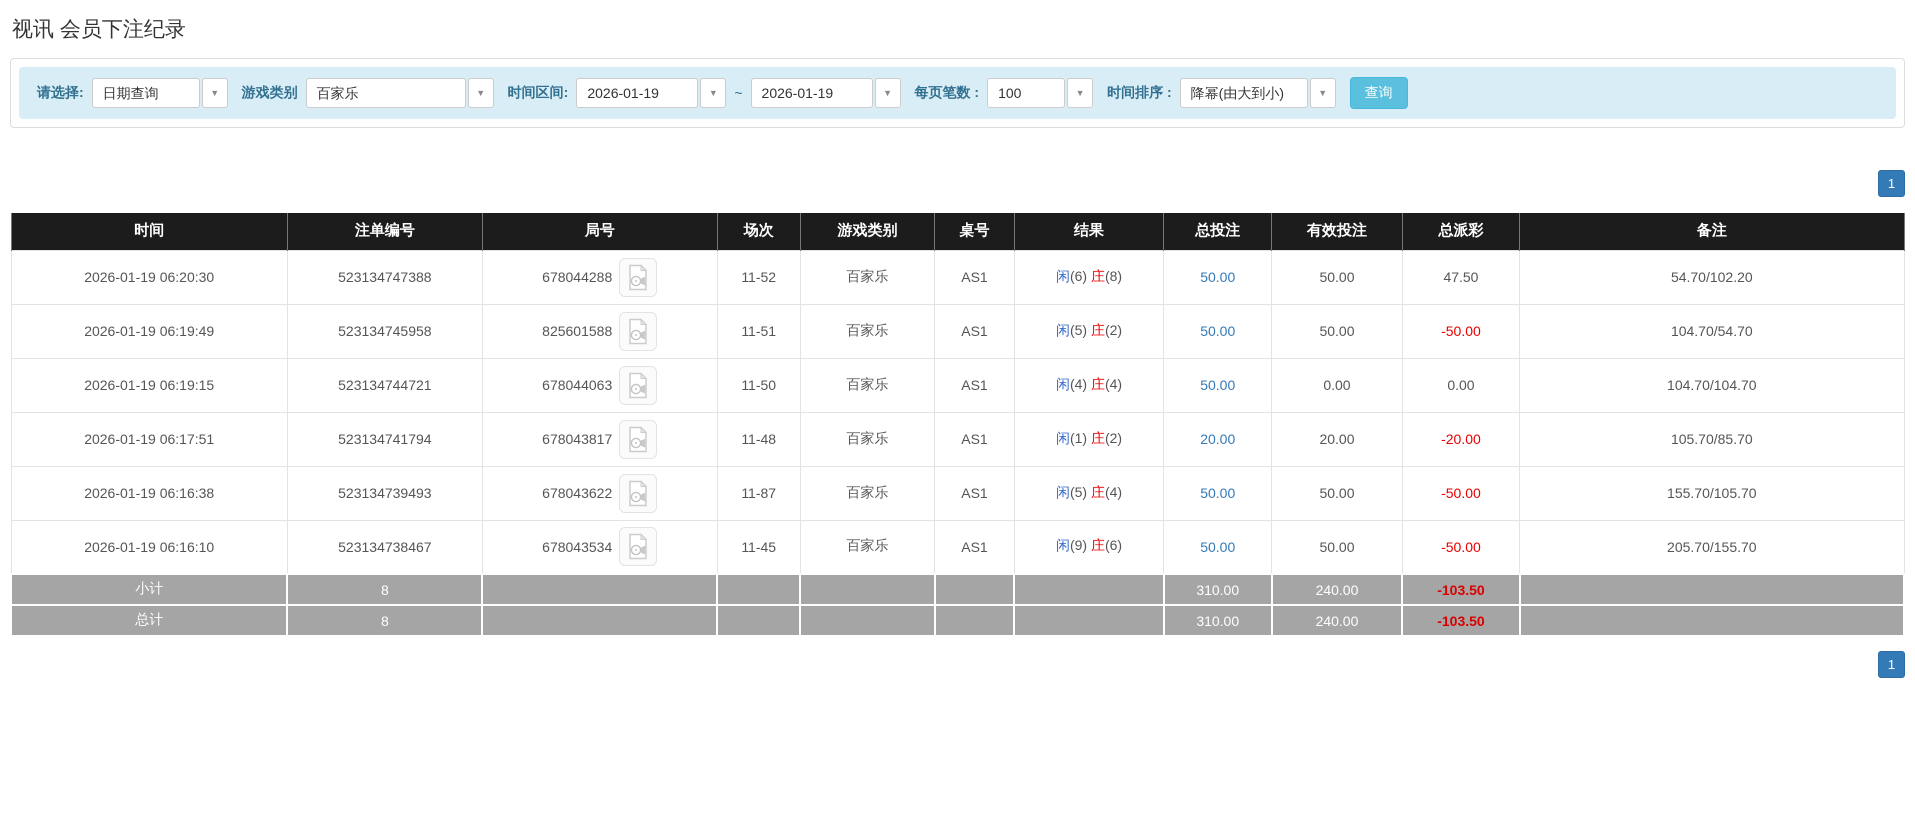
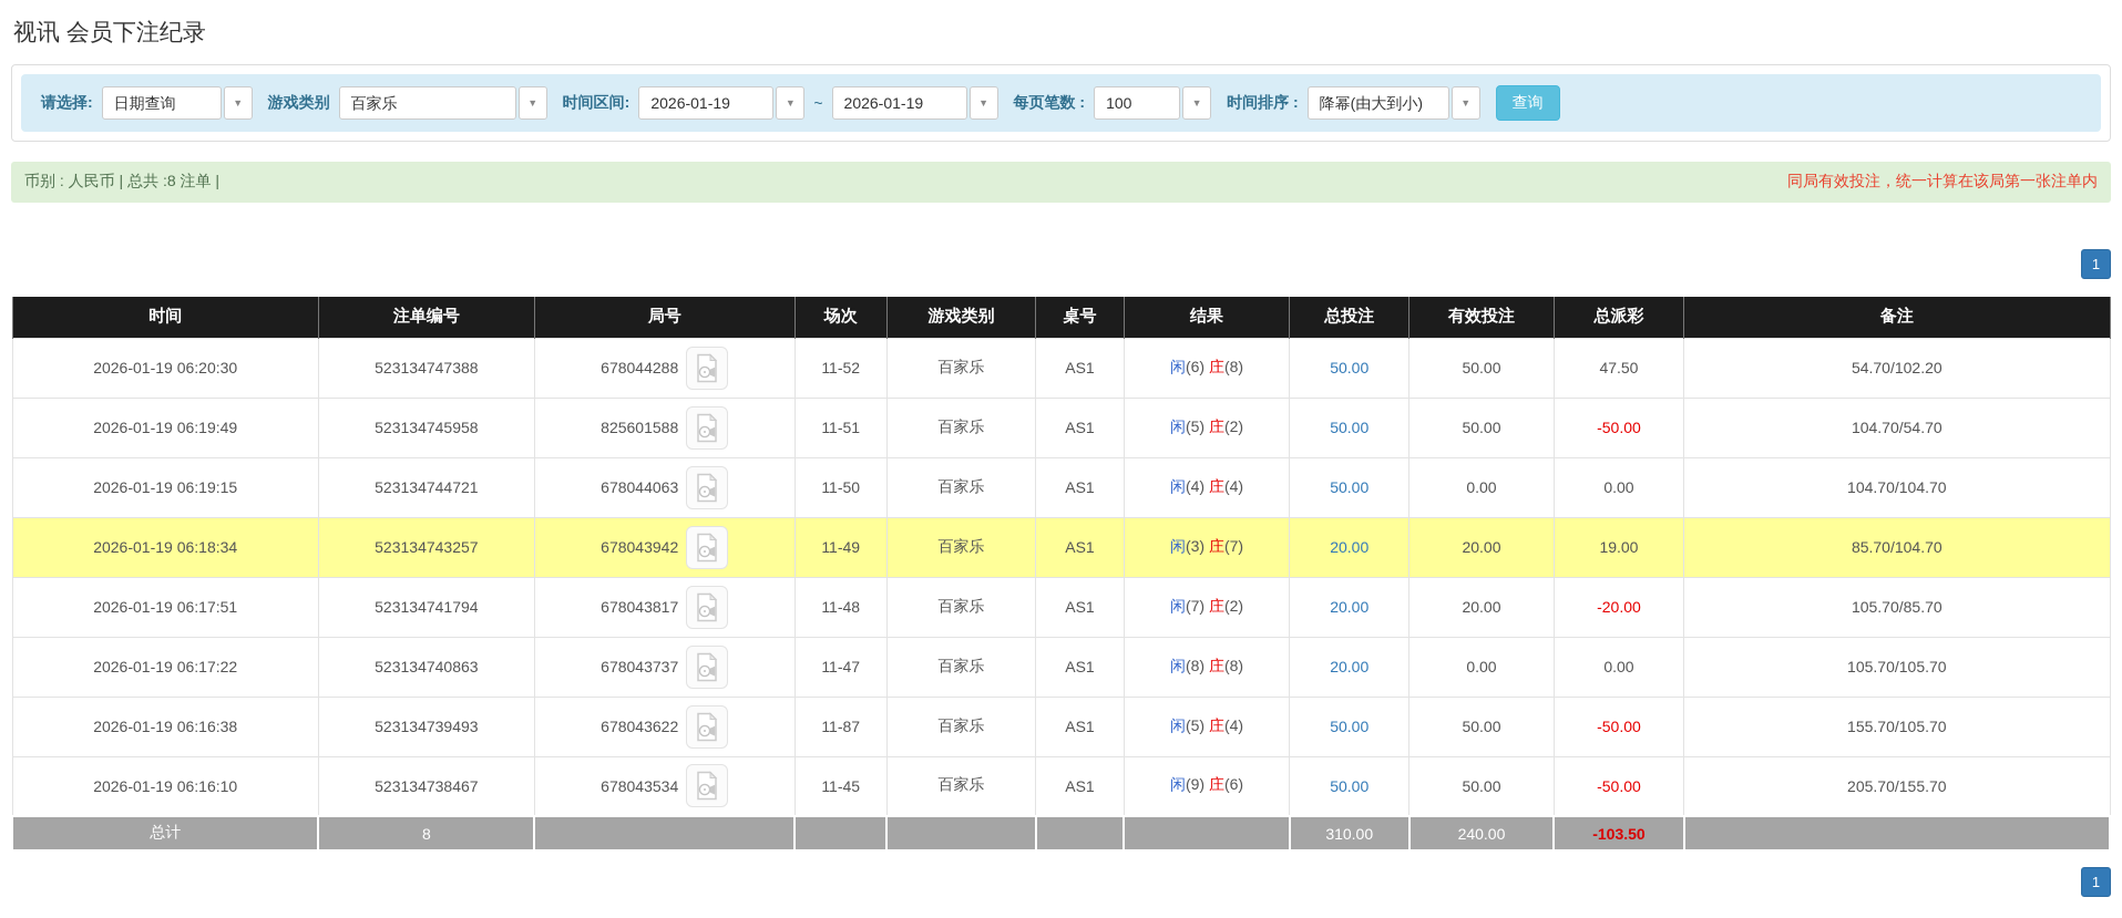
  视讯 会员下注纪录
  请选择:
  日期查询
  ▼
  游戏类别
  百家乐
  ▼
  时间区间:
  2026-01-19
  ▼
  ~
  2026-01-19
  ▼
  每页笔数 :
  100
  ▼
  时间排序 :
  降幂(由大到小)
  ▼
  查询
+ 币别 : 人民币 | 总共 :8 注单 |
+ 同局有效投注，统一计算在该局第一张注单内
  1
  时间	注单编号	局号	场次	游戏类别	桌号	结果	总投注	有效投注	总派彩	备注
  2026-01-19 06:20:30	523134747388	678044288	11-52	百家乐	AS1	闲(6) 庄(8)	50.00	50.00	47.50	54.70/102.20
  2026-01-19 06:19:49	523134745958	825601588	11-51	百家乐	AS1	闲(5) 庄(2)	50.00	50.00	-50.00	104.70/54.70
  2026-01-19 06:19:15	523134744721	678044063	11-50	百家乐	AS1	闲(4) 庄(4)	50.00	0.00	0.00	104.70/104.70
+ 2026-01-19 06:18:34	523134743257	678043942	11-49	百家乐	AS1	闲(3) 庄(7)	20.00	20.00	19.00	85.70/104.70
- 2026-01-19 06:17:51	523134741794	678043817	11-48	百家乐	AS1	闲(1) 庄(2)	20.00	20.00	-20.00	105.70/85.70
+ 2026-01-19 06:17:51	523134741794	678043817	11-48	百家乐	AS1	闲(7) 庄(2)	20.00	20.00	-20.00	105.70/85.70
+ 2026-01-19 06:17:22	523134740863	678043737	11-47	百家乐	AS1	闲(8) 庄(8)	20.00	0.00	0.00	105.70/105.70
  2026-01-19 06:16:38	523134739493	678043622	11-87	百家乐	AS1	闲(5) 庄(4)	50.00	50.00	-50.00	155.70/105.70
  2026-01-19 06:16:10	523134738467	678043534	11-45	百家乐	AS1	闲(9) 庄(6)	50.00	50.00	-50.00	205.70/155.70
- 小计	8						310.00	240.00	-103.50
  总计	8						310.00	240.00	-103.50
  1
